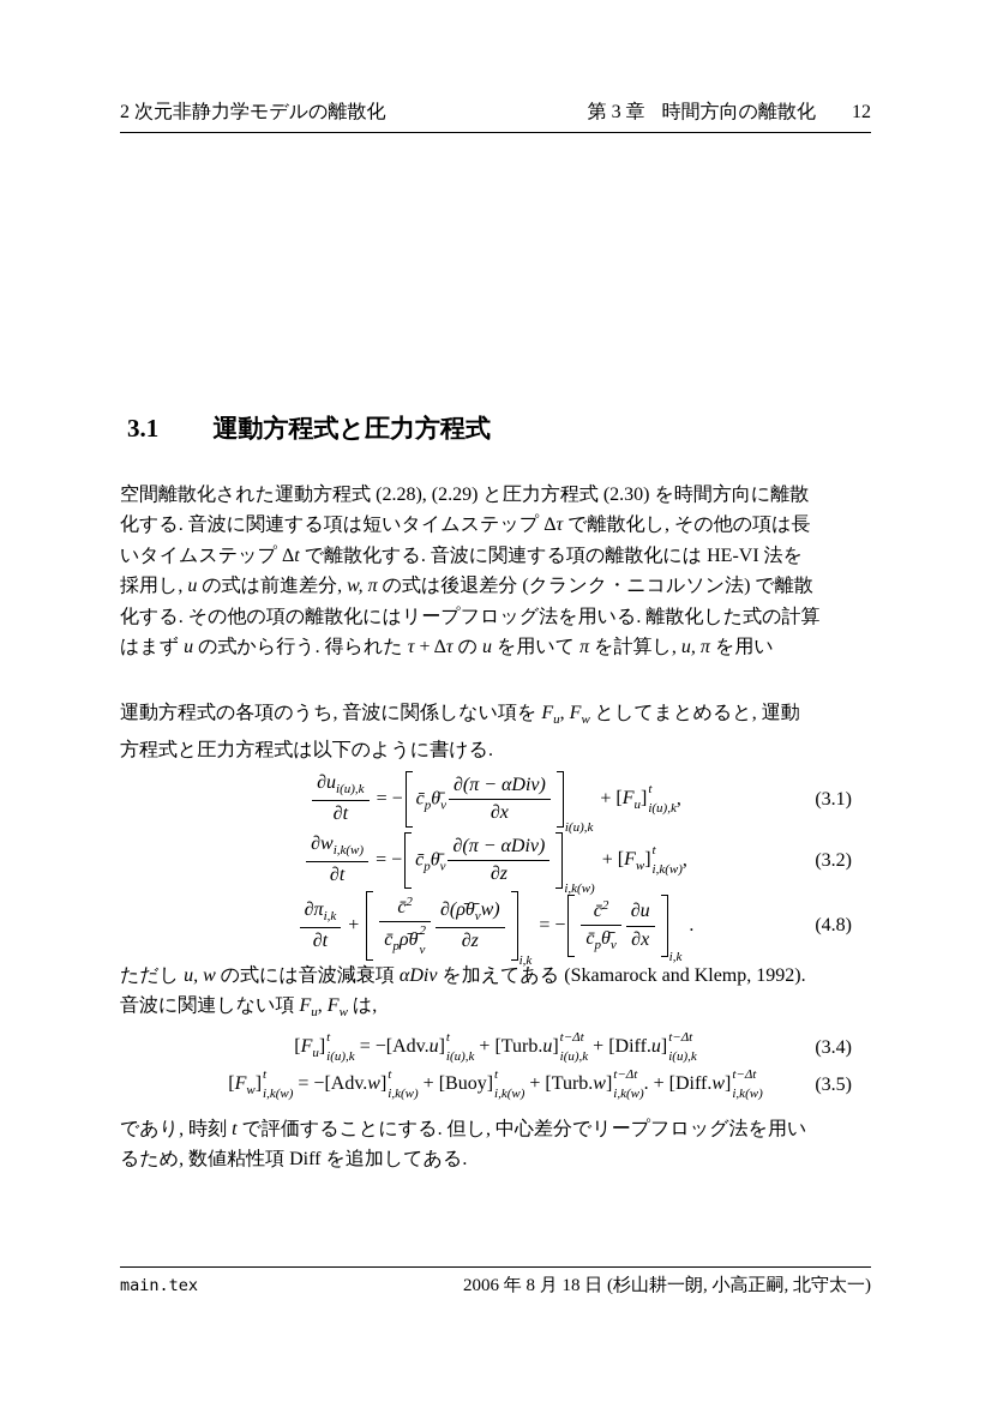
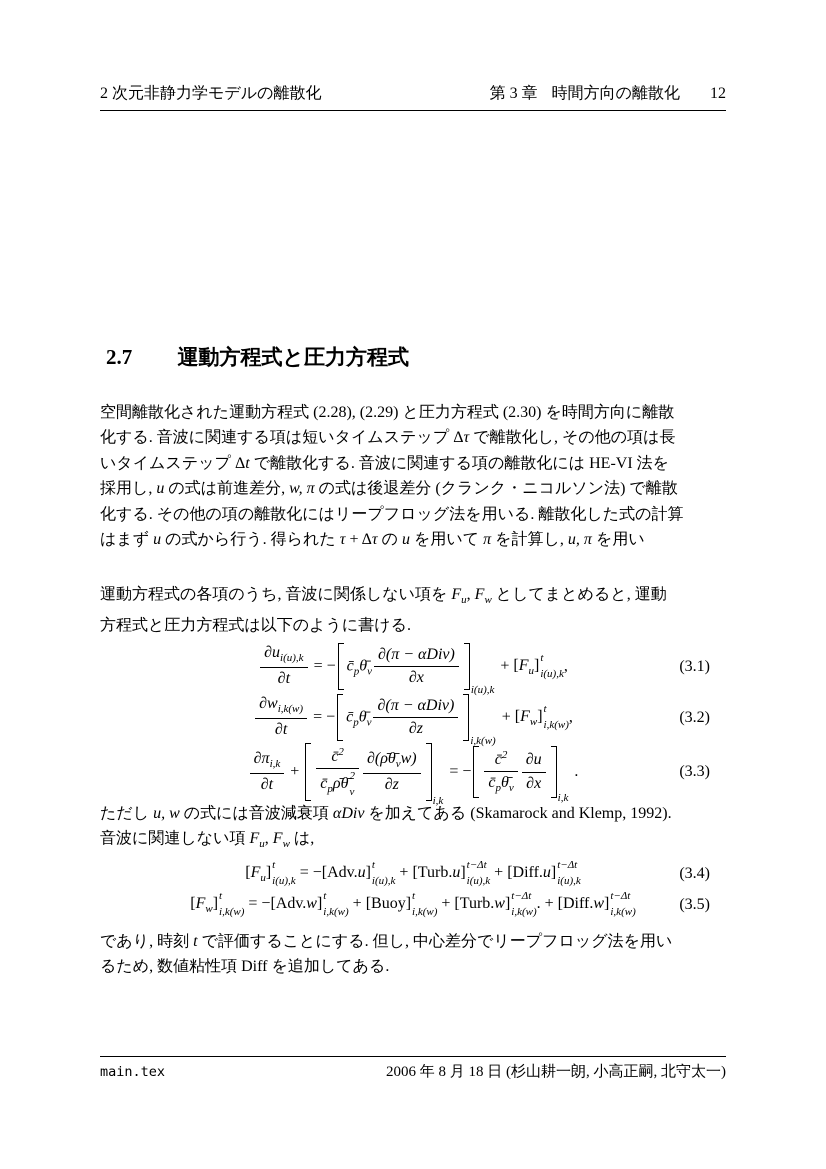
  2 次元非静力学モデルの離散化
  第 3 章
  時間方向の離散化
  12
- 3.1 運動方程式と圧力方程式
+ 2.7 運動方程式と圧力方程式
  空間離散化された運動方程式 (2.28), (2.29) と圧力方程式 (2.30) を時間方向に離散
  化する. 音波に関連する項は短いタイムステップ Δτ で離散化し, その他の項は長
  いタイムステップ Δt で離散化する. 音波に関連する項の離散化には HE-VI 法を
  採用し, u の式は前進差分, w, π の式は後退差分 (クランク・ニコルソン法) で離散
  化する. その他の項の離散化にはリープフロッグ法を用いる. 離散化した式の計算
  はまず u の式から行う. 得られた τ + Δτ の u を用いて π を計算し, u, π を用い
  運動方程式の各項のうち, 音波に関係しない項を Fu, Fw としてまとめると, 運動
  方程式と圧力方程式は以下のように書ける.
  ∂ui(u),k
  ∂t
  = −
  c̄pθ̄v
  ∂(π − αDiv)
  ∂x
  i(u),k
  + [Fu]
  t
  i(u),k
  ,
  (3.1)
  ∂wi,k(w)
  ∂t
  = −
  c̄pθ̄v
  ∂(π − αDiv)
  ∂z
  i,k(w)
  + [Fw]
  t
  i,k(w)
  ,
  (3.2)
  ∂πi,k
  ∂t
  +
  c̄2
  c̄pρ̄θ̄
  2
  v
  ∂(ρ̄θ̄vw)
  ∂z
  i,k
  = −
  c̄2
  c̄pθ̄v
  ∂u
  ∂x
  i,k
  .
- (4.8)
+ (3.3)
  ただし u, w の式には音波減衰項 αDiv を加えてある (Skamarock and Klemp, 1992).
  音波に関連しない項 Fu, Fw は,
  [Fu]
  t
  i(u),k
  = −[Adv.u]
  t
  i(u),k
  + [Turb.u]
  t−Δt
  i(u),k
  + [Diff.u]
  t−Δt
  i(u),k
  (3.4)
  [Fw]
  t
  i,k(w)
  = −[Adv.w]
  t
  i,k(w)
  + [Buoy]
  t
  i,k(w)
  + [Turb.w]
  t−Δt
  i,k(w)
  . + [Diff.w]
  t−Δt
  i,k(w)
  (3.5)
  であり, 時刻 t で評価することにする. 但し, 中心差分でリープフロッグ法を用い
  るため, 数値粘性項 Diff を追加してある.
  main.tex
  2006 年 8 月 18 日 (杉山耕一朗, 小高正嗣, 北守太一)
